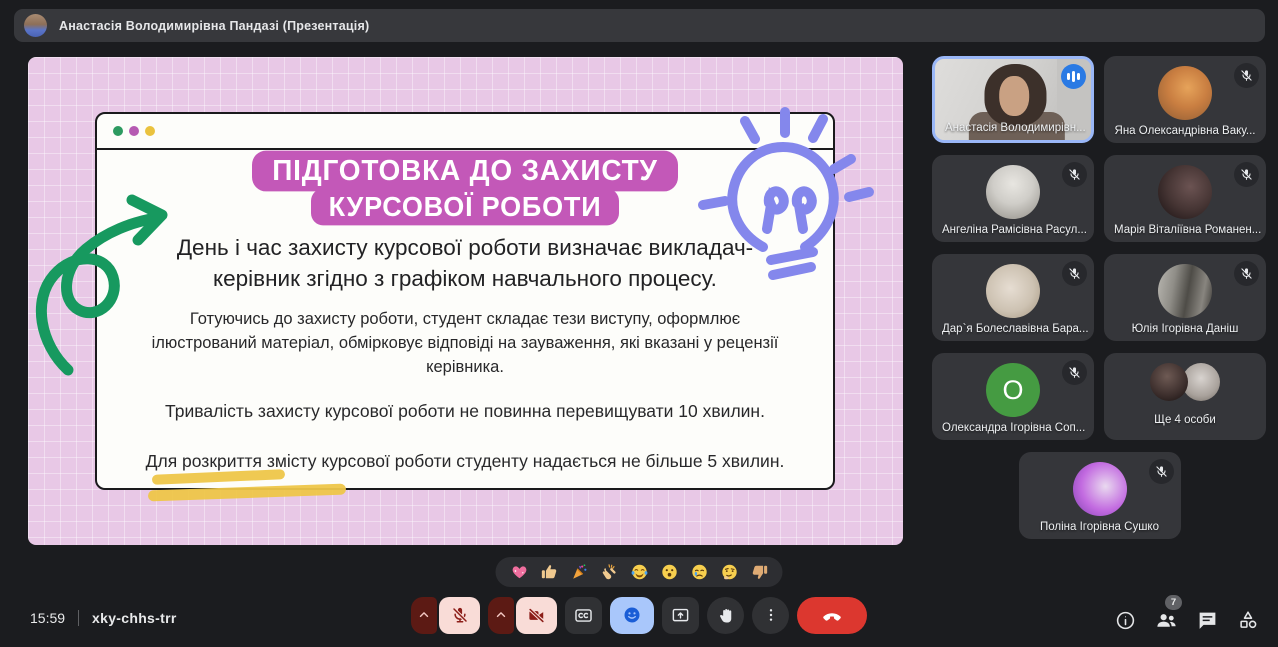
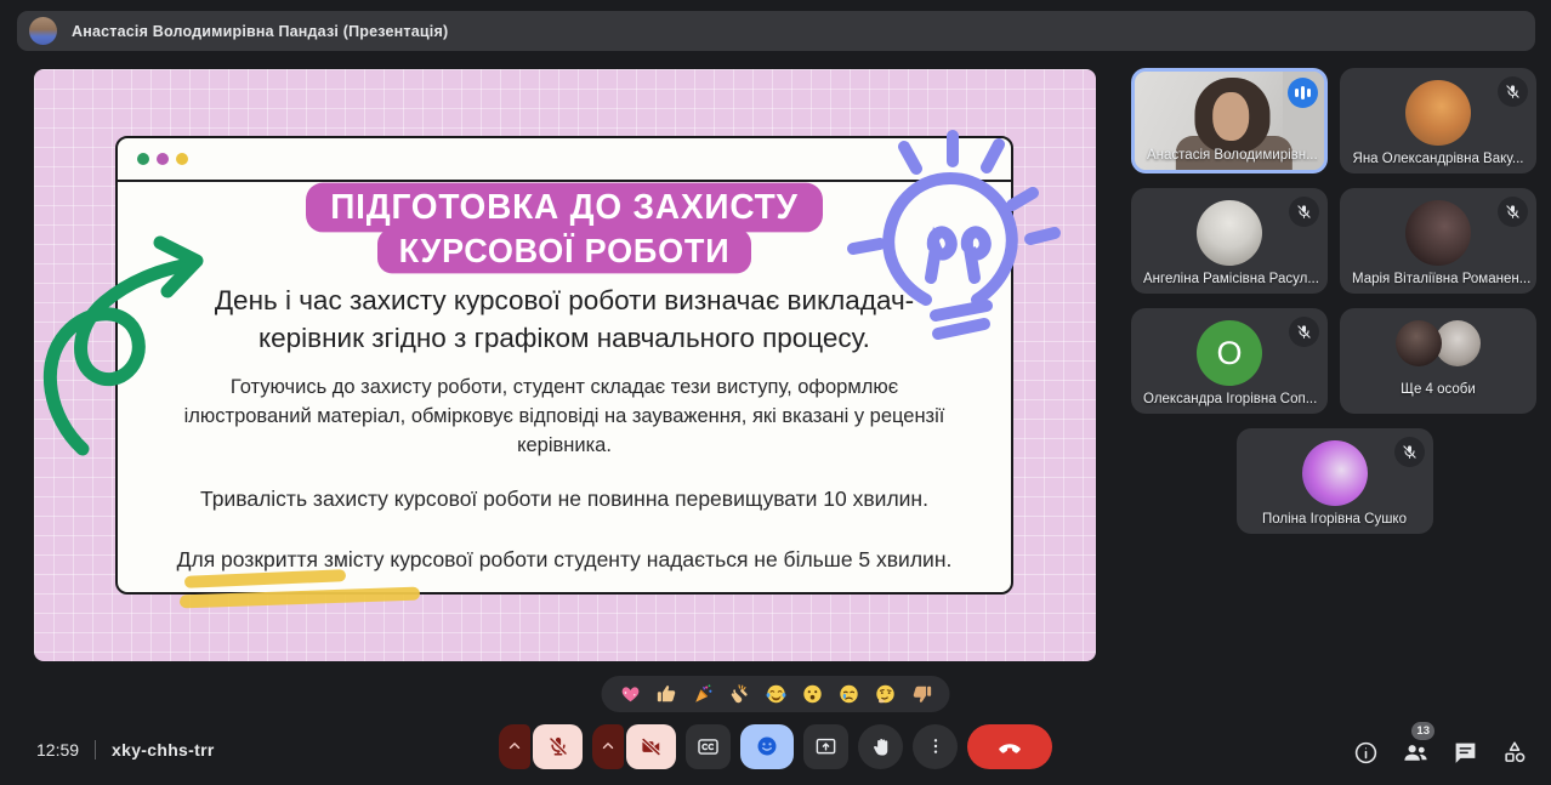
  Анастасія Володимирівна Пандазі (Презентація)
  ПІДГОТОВКА ДО ЗАХИСТУ
  КУРСОВОЇ РОБОТИ
  День і час захисту курсової роботи визначає викладач-
  керівник згідно з графіком навчального процесу.
  Готуючись до захисту роботи, студент складає тези виступу, оформлює
  ілюстрований матеріал, обмірковує відповіді на зауваження, які вказані у рецензії
  керівника.
  Тривалість захисту курсової роботи не повинна перевищувати 10 хвилин.
  Для розкриття змісту курсової роботи студенту надається не більше 5 хвилин.
  Анастасія Володимирівн...
  Яна Олександрівна Ваку...
  Ангеліна Рамісівна Расул...
  Марія Віталіївна Романен...
- Дар`я Болеславівна Бара...
- Юлія Ігорівна Даніш
  О
  Олександра Ігорівна Соп...
  Ще 4 особи
  Поліна Ігорівна Сушко
- 15:59
+ 12:59
  xky-chhs-trr
- 7
+ 13
